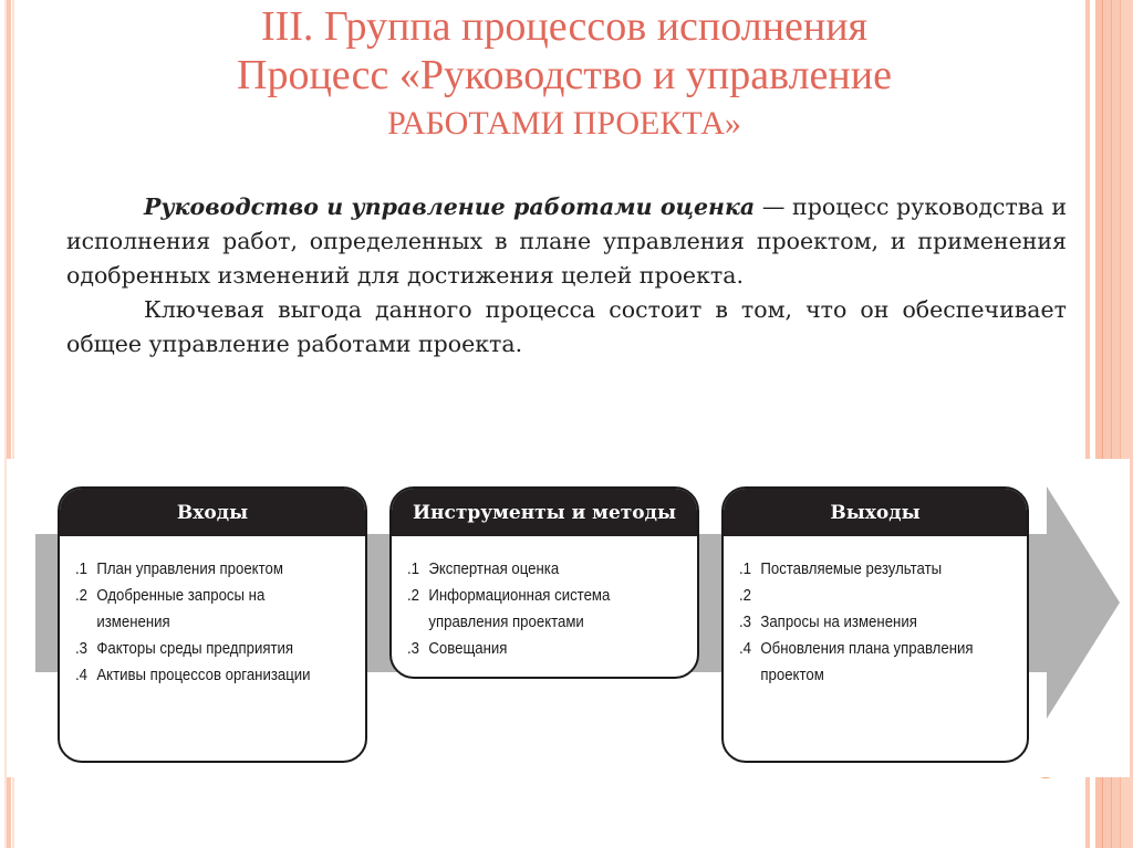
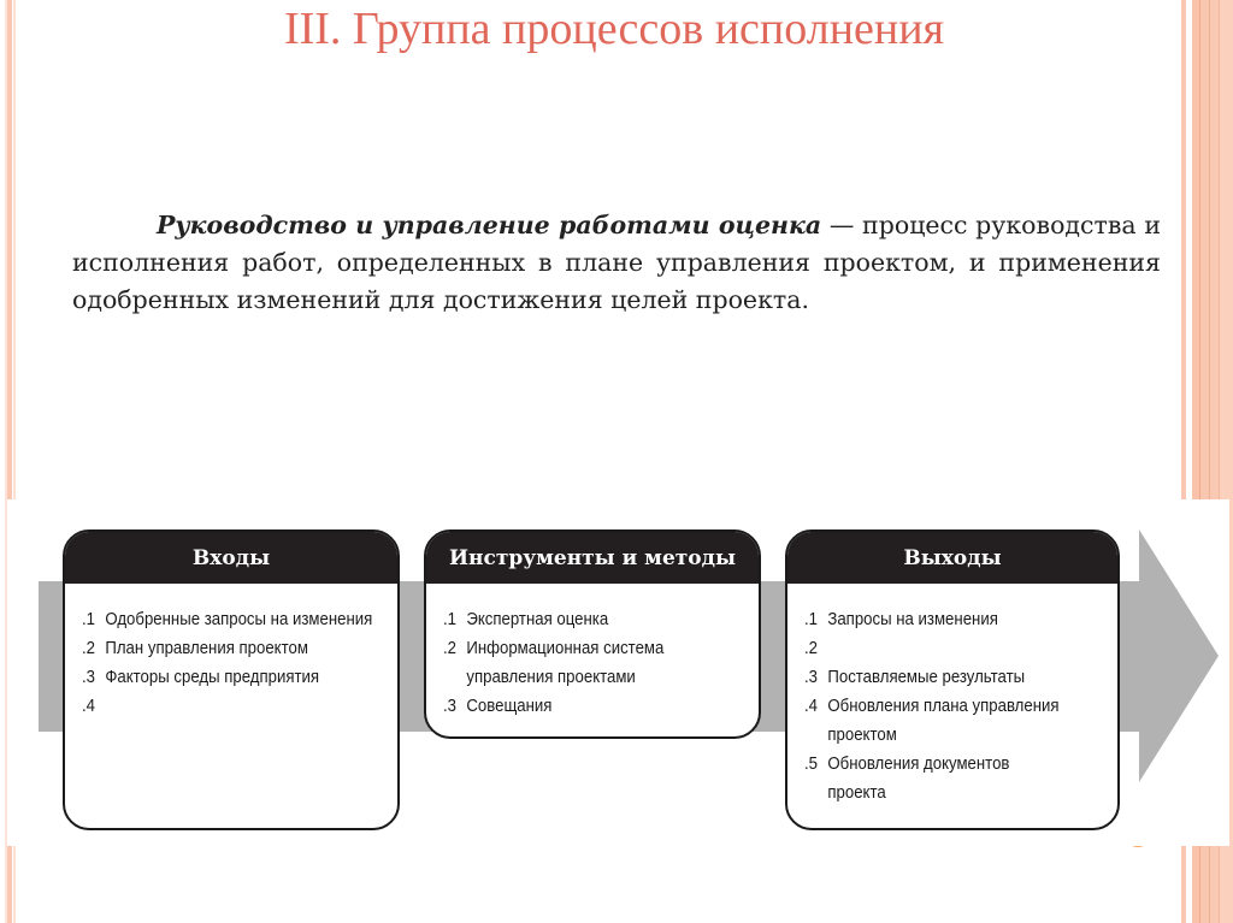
  III. Группа процессов исполнения
- Процесс «Руководство и управление
- РАБОТАМИ ПРОЕКТА»
  Руководство и управление работами оценка — процесс руководства и исполнения работ, определенных в плане управления проектом, и применения одобренных изменений для достижения целей проекта.
- Ключевая выгода данного процесса состоит в том, что он обеспечивает общее управление работами проекта.
  Входы
  .1
- План управления проектом
+ Одобренные запросы на изменения
  .2
- Одобренные запросы на изменения
+ План управления проектом
  .3
  Факторы среды предприятия
  .4
- Активы процессов организации
  Инструменты и методы
  .1
  Экспертная оценка
  .2
  Информационная система управления проектами
  .3
  Совещания
  Выходы
  .1
- Поставляемые результаты
+ Запросы на изменения
  .2
  .3
- Запросы на изменения
+ Поставляемые результаты
  .4
  Обновления плана управления проектом
+ .5
+ Обновления документов проекта
